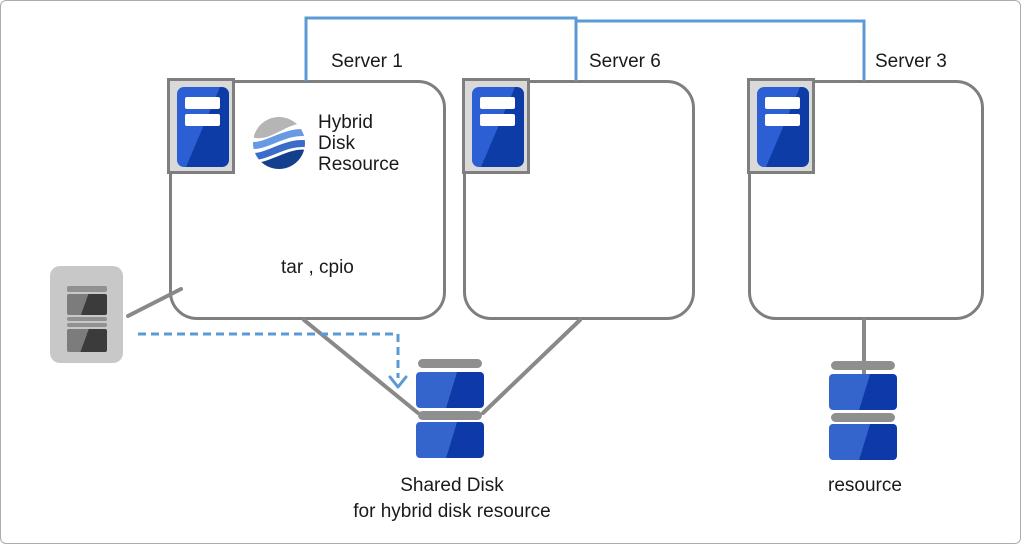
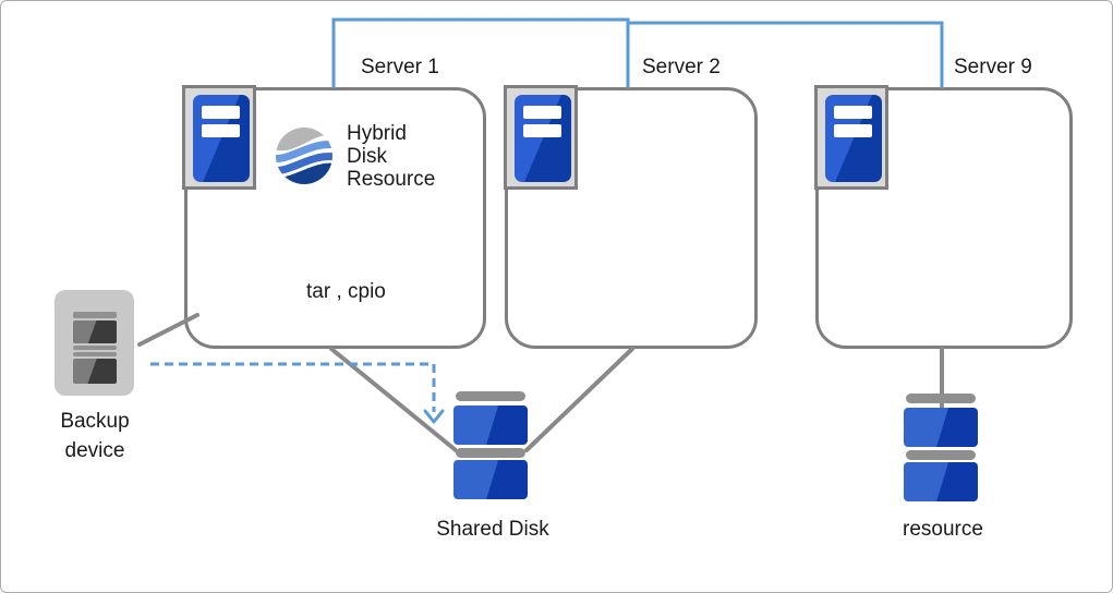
  Server 1
- Server 6
+ Server 2
- Server 3
+ Server 9
  Hybrid Disk Resource
  tar , cpio
+ Backup device
  Shared Disk
- for hybrid disk resource
  resource
